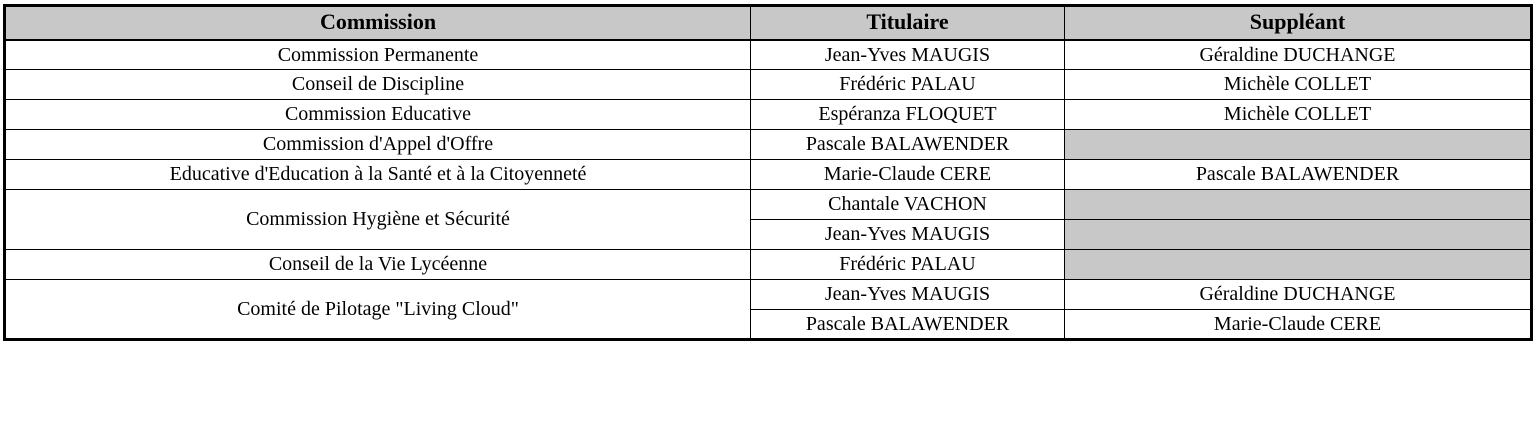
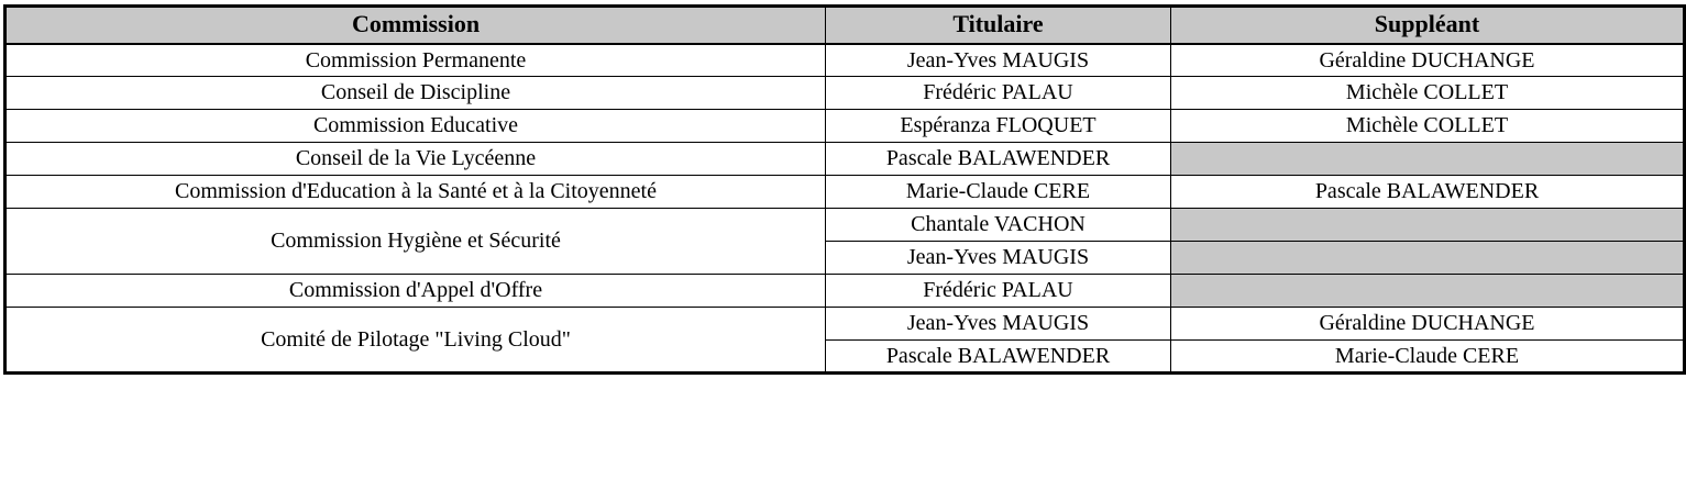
  Commission	Titulaire	Suppléant
  Commission Permanente	Jean-Yves MAUGIS	Géraldine DUCHANGE
  Conseil de Discipline	Frédéric PALAU	Michèle COLLET
  Commission Educative	Espéranza FLOQUET	Michèle COLLET
- Commission d'Appel d'Offre	Pascale BALAWENDER
+ Conseil de la Vie Lycéenne	Pascale BALAWENDER
- Educative d'Education à la Santé et à la Citoyenneté	Marie-Claude CERE	Pascale BALAWENDER
+ Commission d'Education à la Santé et à la Citoyenneté	Marie-Claude CERE	Pascale BALAWENDER
  Commission Hygiène et Sécurité	Chantale VACHON
  Jean-Yves MAUGIS
- Conseil de la Vie Lycéenne	Frédéric PALAU
+ Commission d'Appel d'Offre	Frédéric PALAU
  Comité de Pilotage "Living Cloud"	Jean-Yves MAUGIS	Géraldine DUCHANGE
  Pascale BALAWENDER	Marie-Claude CERE
